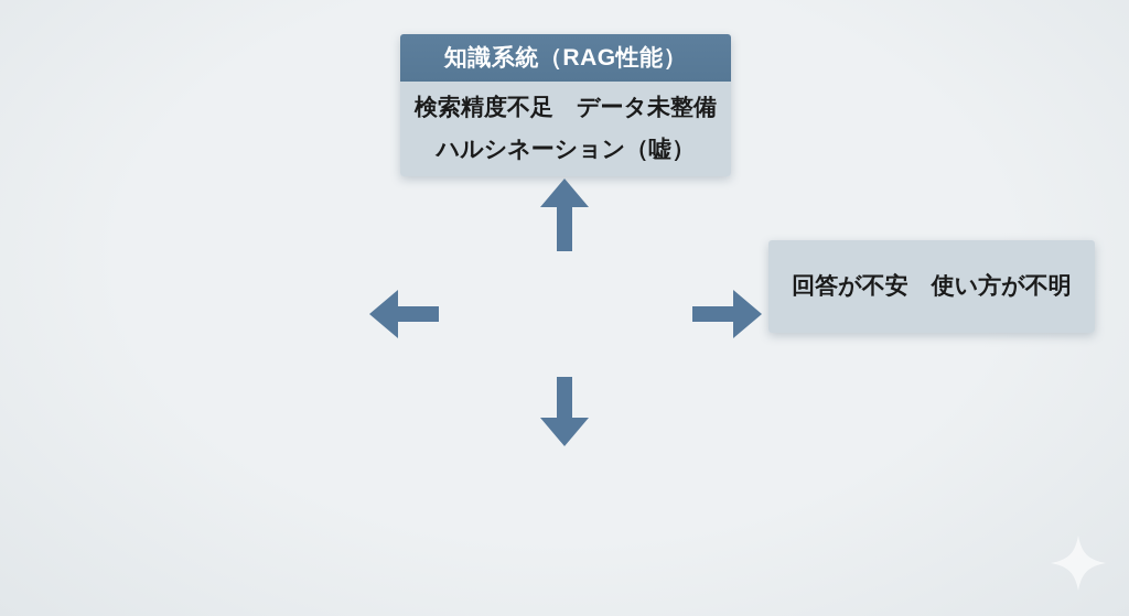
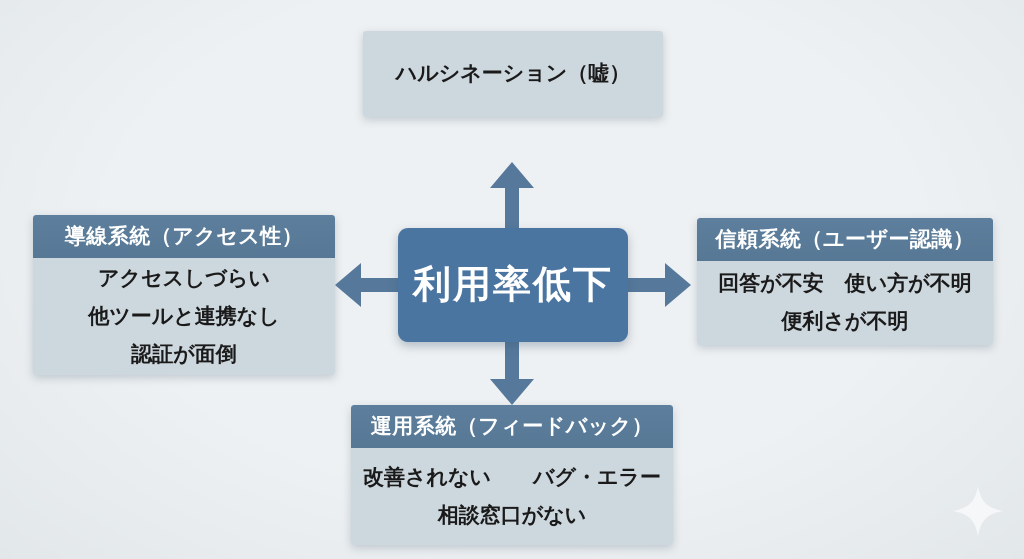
- 知識系統（RAG性能）
- 検索精度不足 データ未整備
  ハルシネーション（嘘）
+ 導線系統（アクセス性）
+ アクセスしづらい
+ 他ツールと連携なし
+ 認証が面倒
+ 信頼系統（ユーザー認識）
  回答が不安 使い方が不明
+ 便利さが不明
+ 運用系統（フィードバック）
+ 改善されない バグ・エラー
+ 相談窓口がない
+ 利用率低下
